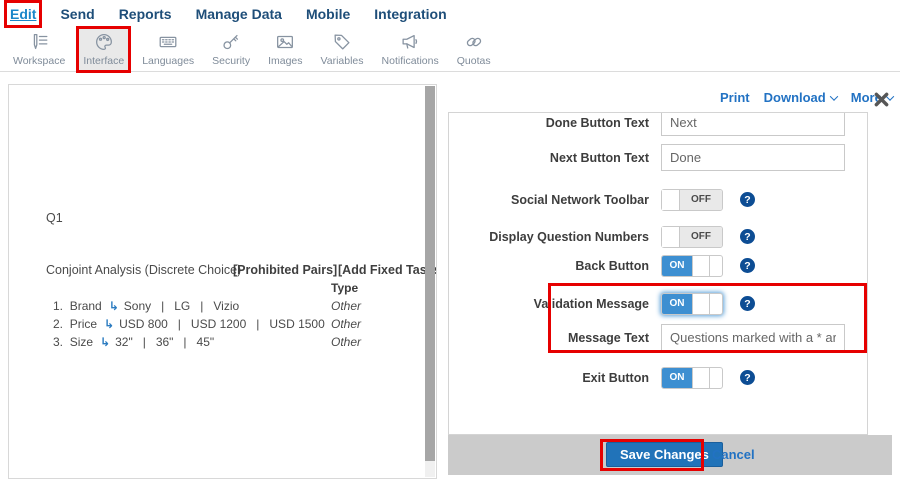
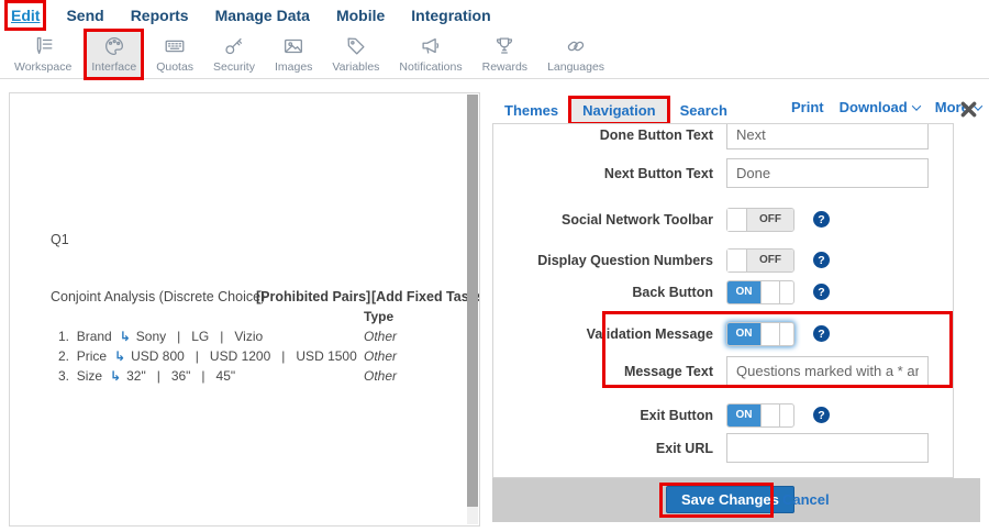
  Edit
  Send
  Reports
  Manage Data
  Mobile
  Integration
  Workspace
  Interface
- Languages
+ Quotas
  Security
  Images
  Variables
  Notifications
+ Rewards
- Quotas
+ Languages
  Q1
  Conjoint Analysis (Discrete Choice)
  [Prohibited Pairs]
  [Add Fixed Tas
  Type
  1. Brand ↳ Sony | LG | Vizio
  Other
  2. Price ↳ USD 800 | USD 1200 | USD 1500
  Other
  3. Size ↳ 32" | 36" | 45"
  Other
+ Themes
+ Navigation
+ Search
  Print
  Download
  Mor
  Done Button Text
  Next
  Next Button Text
  Done
  Social Network Toolbar
  OFF
  ?
  Display Question Numbers
  OFF
  ?
  Back Button
  ON
  ?
  Validation Message
  ON
  ?
  Message Text
  Questions marked with a * ar
  Exit Button
  ON
  ?
+ Exit URL
  Save Changes
  Cancel
